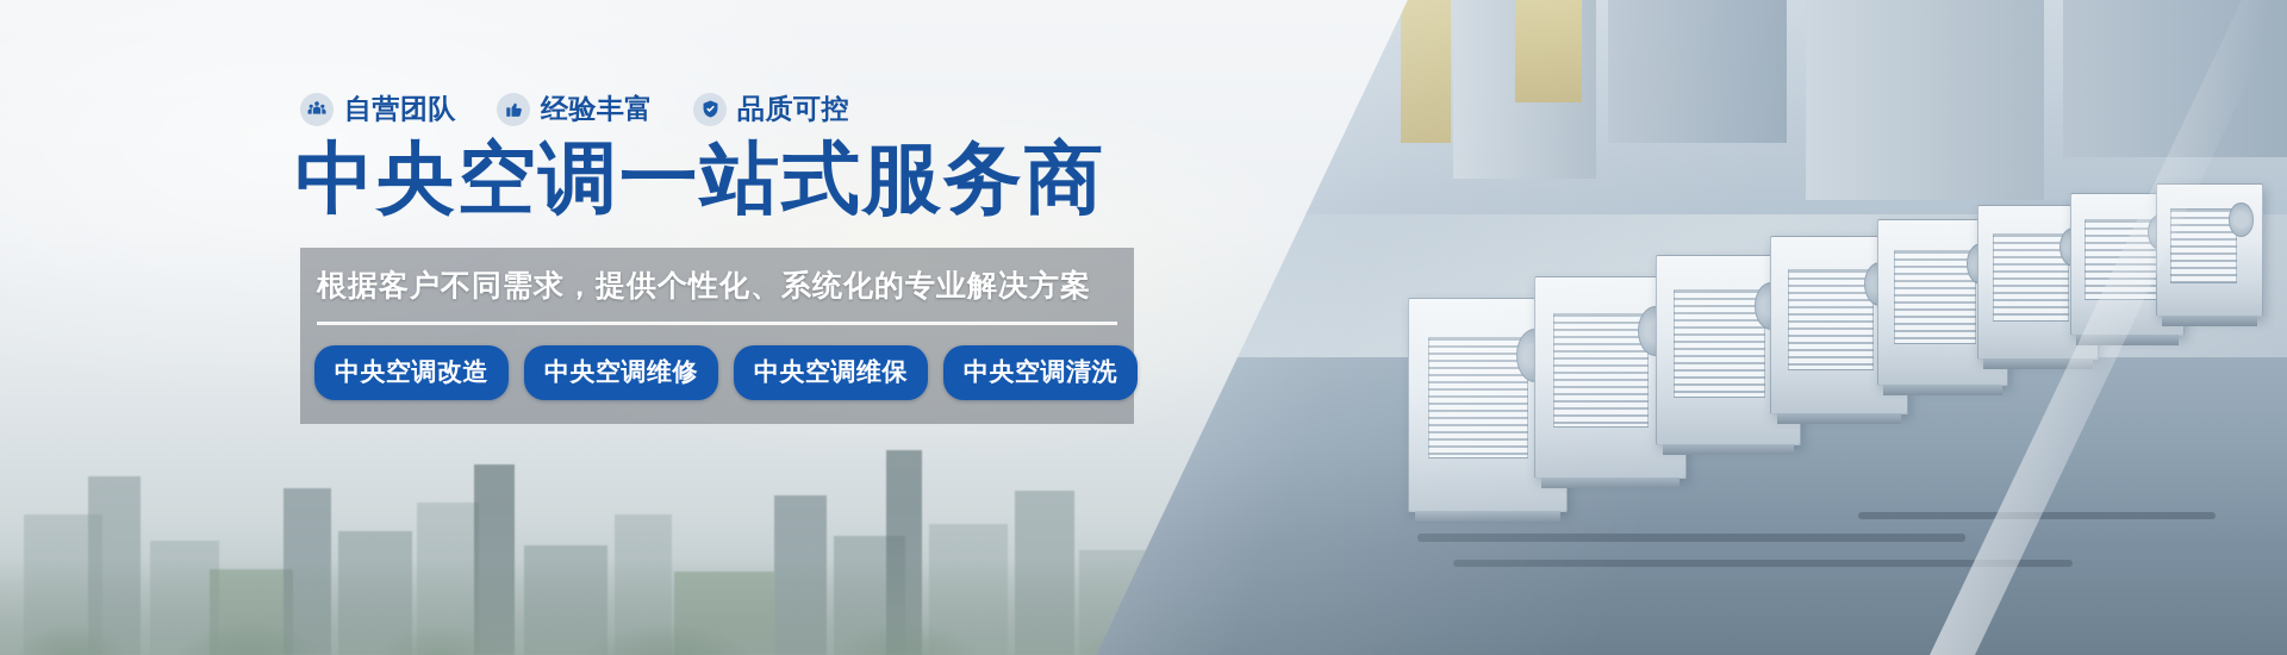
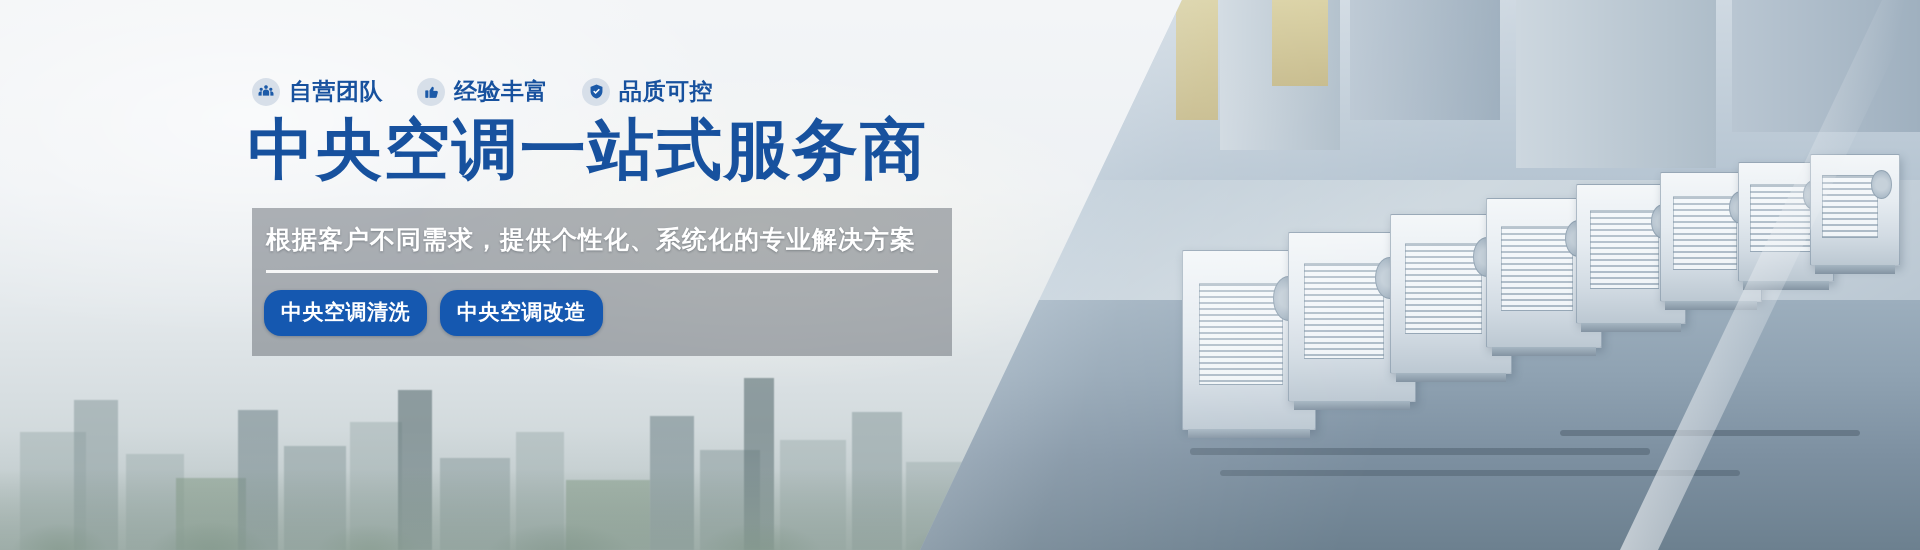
  自营团队
  经验丰富
  品质可控
  中央空调一站式服务商
  根据客户不同需求，提供个性化、系统化的专业解决方案
- 中央空调改造
+ 中央空调清洗
- 中央空调维修
- 中央空调维保
- 中央空调清洗
+ 中央空调改造
